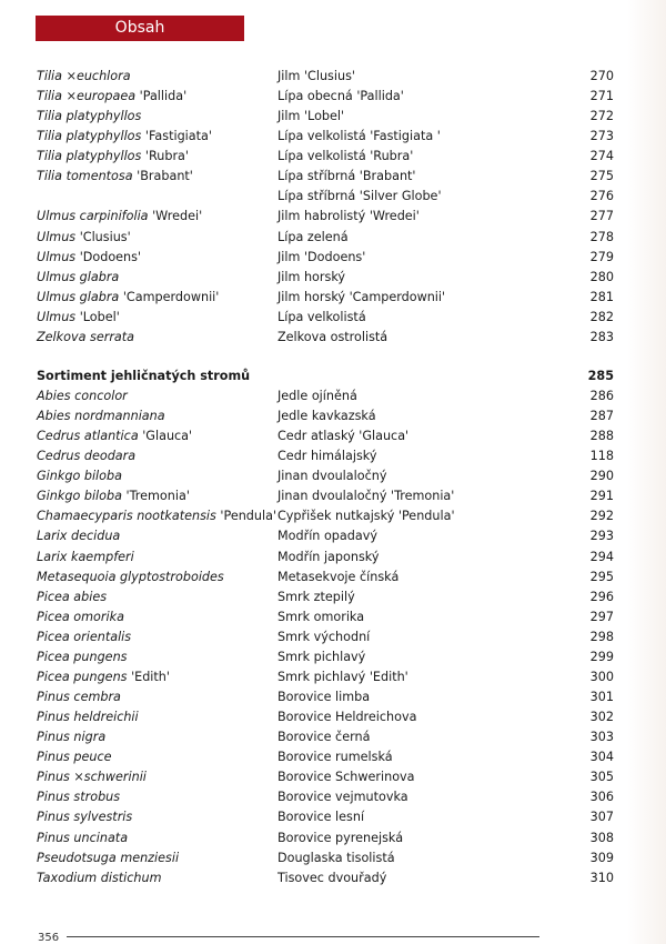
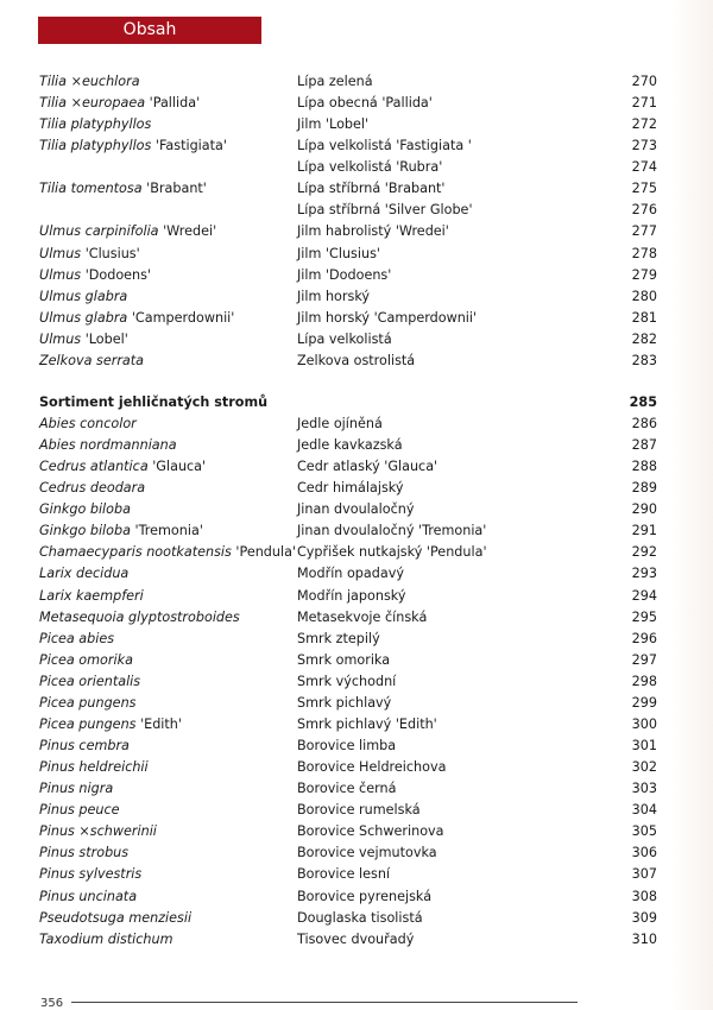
  Obsah
  Tilia ×euchlora
- Jilm 'Clusius'
+ Lípa zelená
  270
  Tilia ×europaea 'Pallida'
  Lípa obecná 'Pallida'
  271
  Tilia platyphyllos
  Jilm 'Lobel'
  272
  Tilia platyphyllos 'Fastigiata'
  Lípa velkolistá 'Fastigiata '
  273
- Tilia platyphyllos 'Rubra'
  Lípa velkolistá 'Rubra'
  274
  Tilia tomentosa 'Brabant'
  Lípa stříbrná 'Brabant'
  275
  Lípa stříbrná 'Silver Globe'
  276
  Ulmus carpinifolia 'Wredei'
  Jilm habrolistý 'Wredei'
  277
  Ulmus 'Clusius'
- Lípa zelená
+ Jilm 'Clusius'
  278
  Ulmus 'Dodoens'
  Jilm 'Dodoens'
  279
  Ulmus glabra
  Jilm horský
  280
  Ulmus glabra 'Camperdownii'
  Jilm horský 'Camperdownii'
  281
  Ulmus 'Lobel'
  Lípa velkolistá
  282
  Zelkova serrata
  Zelkova ostrolistá
  283
  Sortiment jehličnatých stromů
  285
  Abies concolor
  Jedle ojíněná
  286
  Abies nordmanniana
  Jedle kavkazská
  287
  Cedrus atlantica 'Glauca'
  Cedr atlaský 'Glauca'
  288
  Cedrus deodara
  Cedr himálajský
- 118
+ 289
  Ginkgo biloba
  Jinan dvoulaločný
  290
  Ginkgo biloba 'Tremonia'
  Jinan dvoulaločný 'Tremonia'
  291
  Chamaecyparis nootkatensis 'Pendula'
  Cypřišek nutkajský 'Pendula'
  292
  Larix decidua
  Modřín opadavý
  293
  Larix kaempferi
  Modřín japonský
  294
  Metasequoia glyptostroboides
  Metasekvoje čínská
  295
  Picea abies
  Smrk ztepilý
  296
  Picea omorika
  Smrk omorika
  297
  Picea orientalis
  Smrk východní
  298
  Picea pungens
  Smrk pichlavý
  299
  Picea pungens 'Edith'
  Smrk pichlavý 'Edith'
  300
  Pinus cembra
  Borovice limba
  301
  Pinus heldreichii
  Borovice Heldreichova
  302
  Pinus nigra
  Borovice černá
  303
  Pinus peuce
  Borovice rumelská
  304
  Pinus ×schwerinii
  Borovice Schwerinova
  305
  Pinus strobus
  Borovice vejmutovka
  306
  Pinus sylvestris
  Borovice lesní
  307
  Pinus uncinata
  Borovice pyrenejská
  308
  Pseudotsuga menziesii
  Douglaska tisolistá
  309
  Taxodium distichum
  Tisovec dvouřadý
  310
  356
